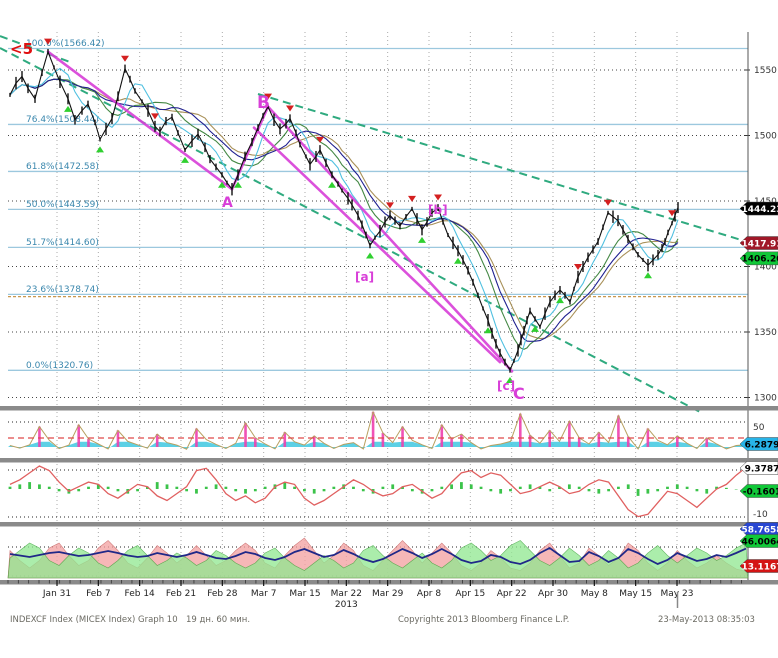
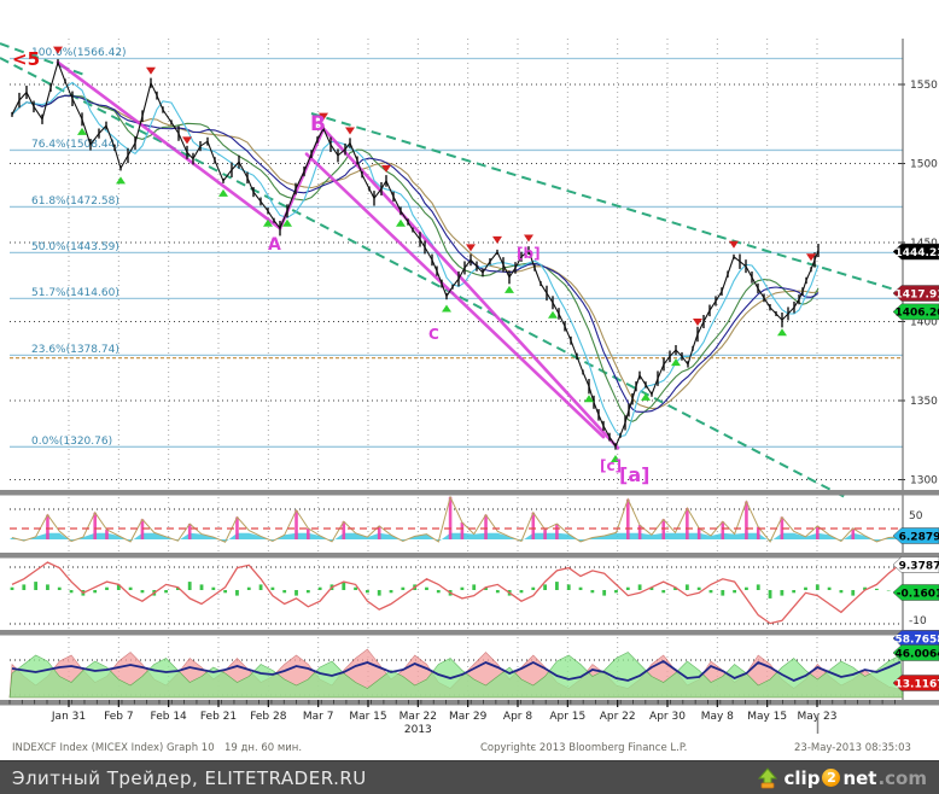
  100.0%(1566.42)
  76.4%(1508.44)
  61.8%(1472.58)
  50.0%(1443.59)
  51.7%(1414.60)
  23.6%(1378.74)
  0.0%(1320.76)
  <5
  B
  A
  [b]
- [a]
+ C
  [c]
- C
+ [a]
  1550
  1500
  1400
  1350
  1300
  1444.2
  1417.9
  1406.2
  50
  6.2879
  -10
  9.3787
  -0.160
  58.765
  46.006
  13.116
  Jan 31
  Feb 7
  Feb 14
  Feb 21
  Feb 28
  Mar 7
  Mar 15
  Mar 22
  Mar 29
  Apr 8
  Apr 15
  Apr 22
  Apr 30
  May 8
  May 15
  May 23
  2013
  INDEXCF Index (MICEX Index) Graph 10
  19 дн. 60 мин.
  Copyrightє 2013 Bloomberg Finance L.P.
  23-May-2013 08:35:03
+ Элитный Трейдер, ELITETRADER.RU
+ clip
+ 2
+ net
+ .com
